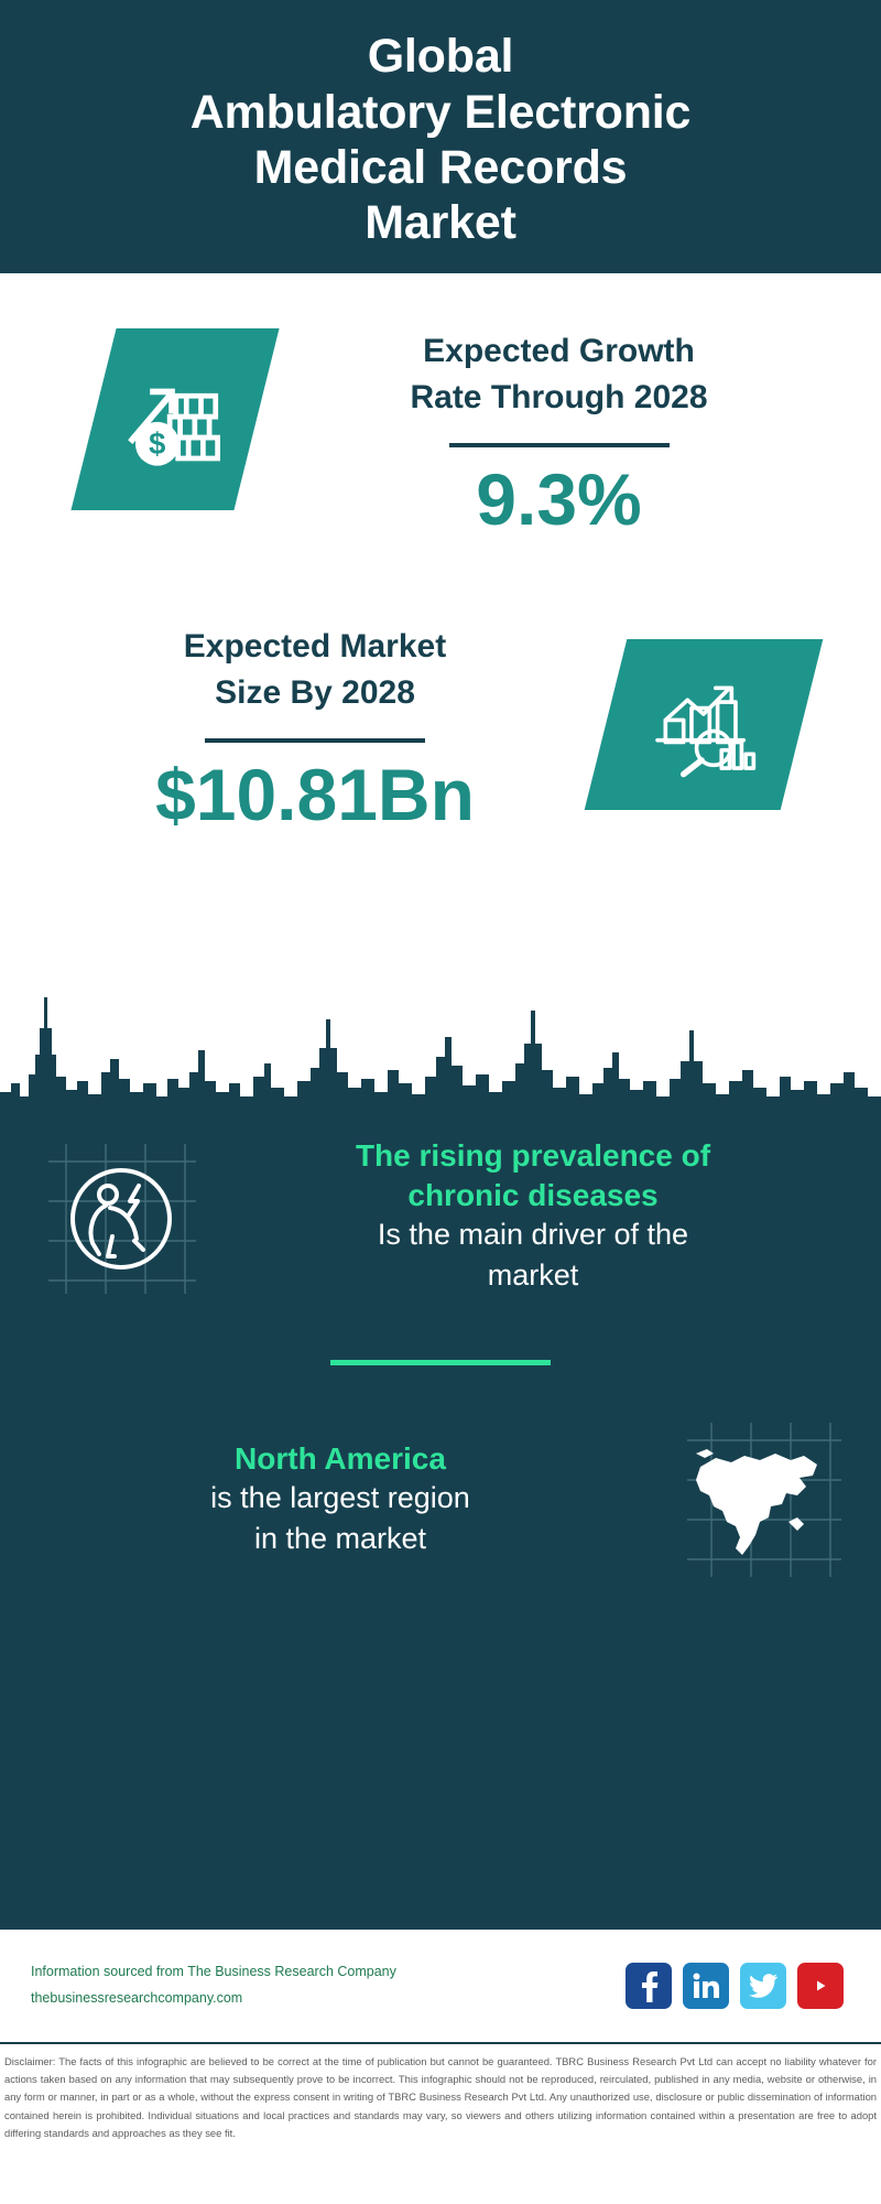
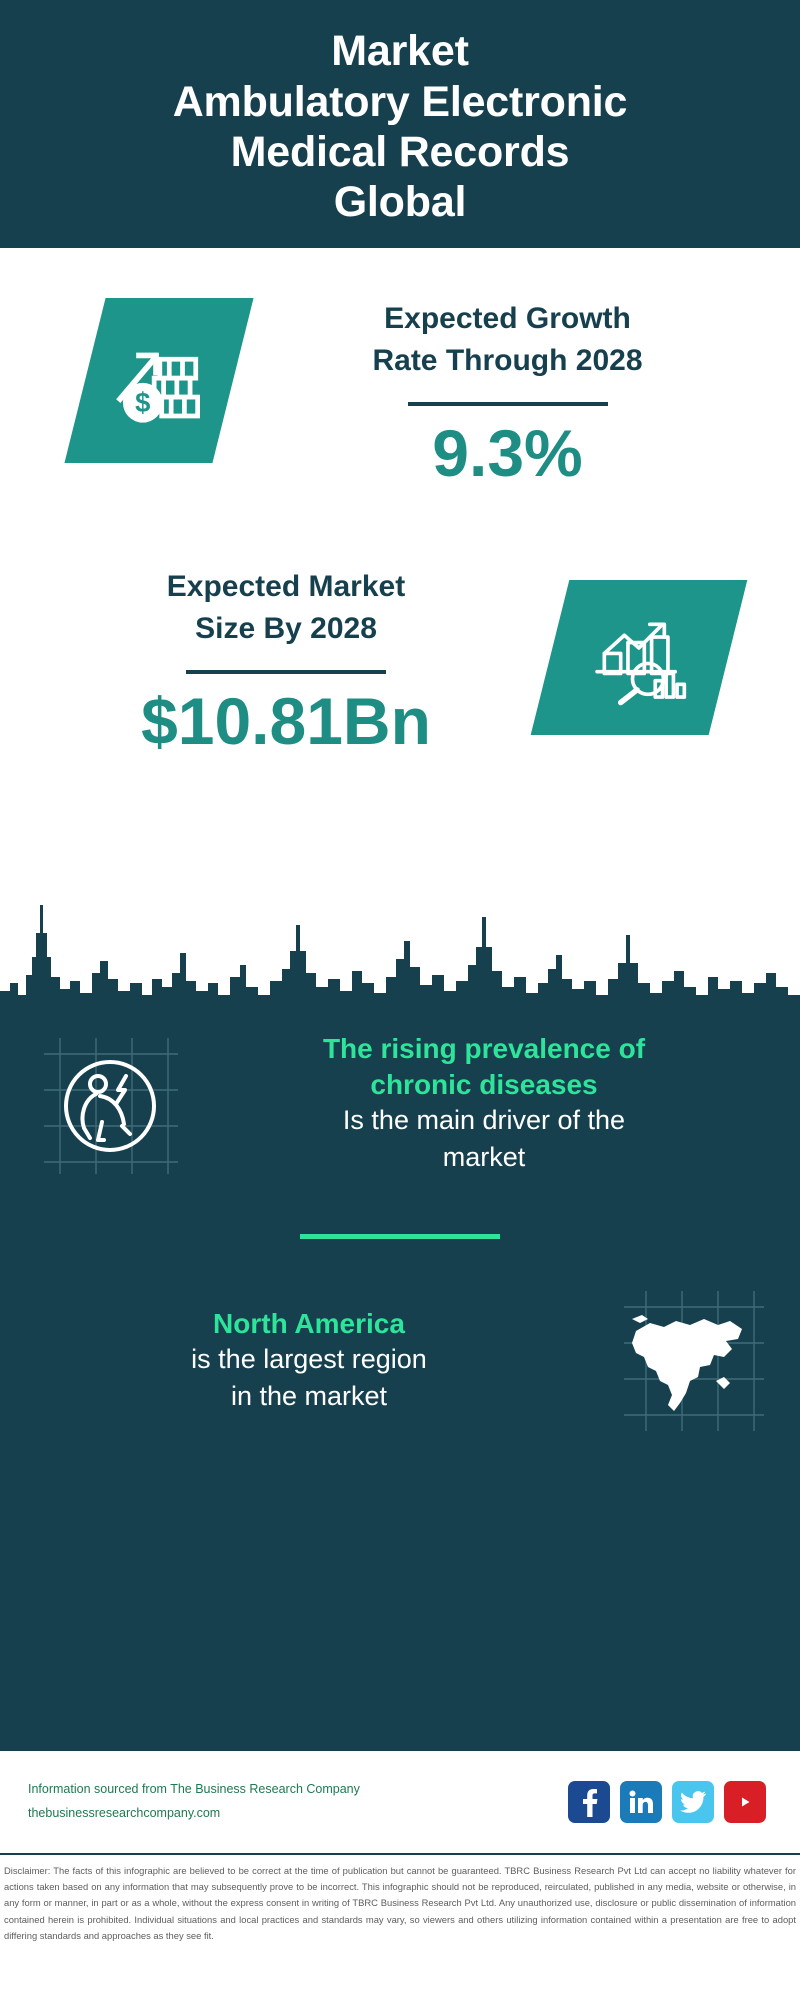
- Global
+ Market
  Ambulatory Electronic
  Medical Records
- Market
+ Global
  Expected Growth
  Rate Through 2028
  9.3%
  Expected Market
  Size By 2028
  $10.81Bn
  The rising prevalence of
  chronic diseases
  Is the main driver of the
  market
  North America
  is the largest region
  in the market
  Information sourced from The Business Research Company
  thebusinessresearchcompany.com
  Disclaimer: The facts of this infographic are believed to be correct at the time of publication but cannot be guaranteed. TBRC Business Research Pvt Ltd can accept no liability whatever for actions taken based on any information that may subsequently prove to be incorrect. This infographic should not be reproduced, reirculated, published in any media, website or otherwise, in any form or manner, in part or as a whole, without the express consent in writing of TBRC Business Research Pvt Ltd. Any unauthorized use, disclosure or public dissemination of information contained herein is prohibited. Individual situations and local practices and standards may vary, so viewers and others utilizing information contained within a presentation are free to adopt differing standards and approaches as they see fit.
